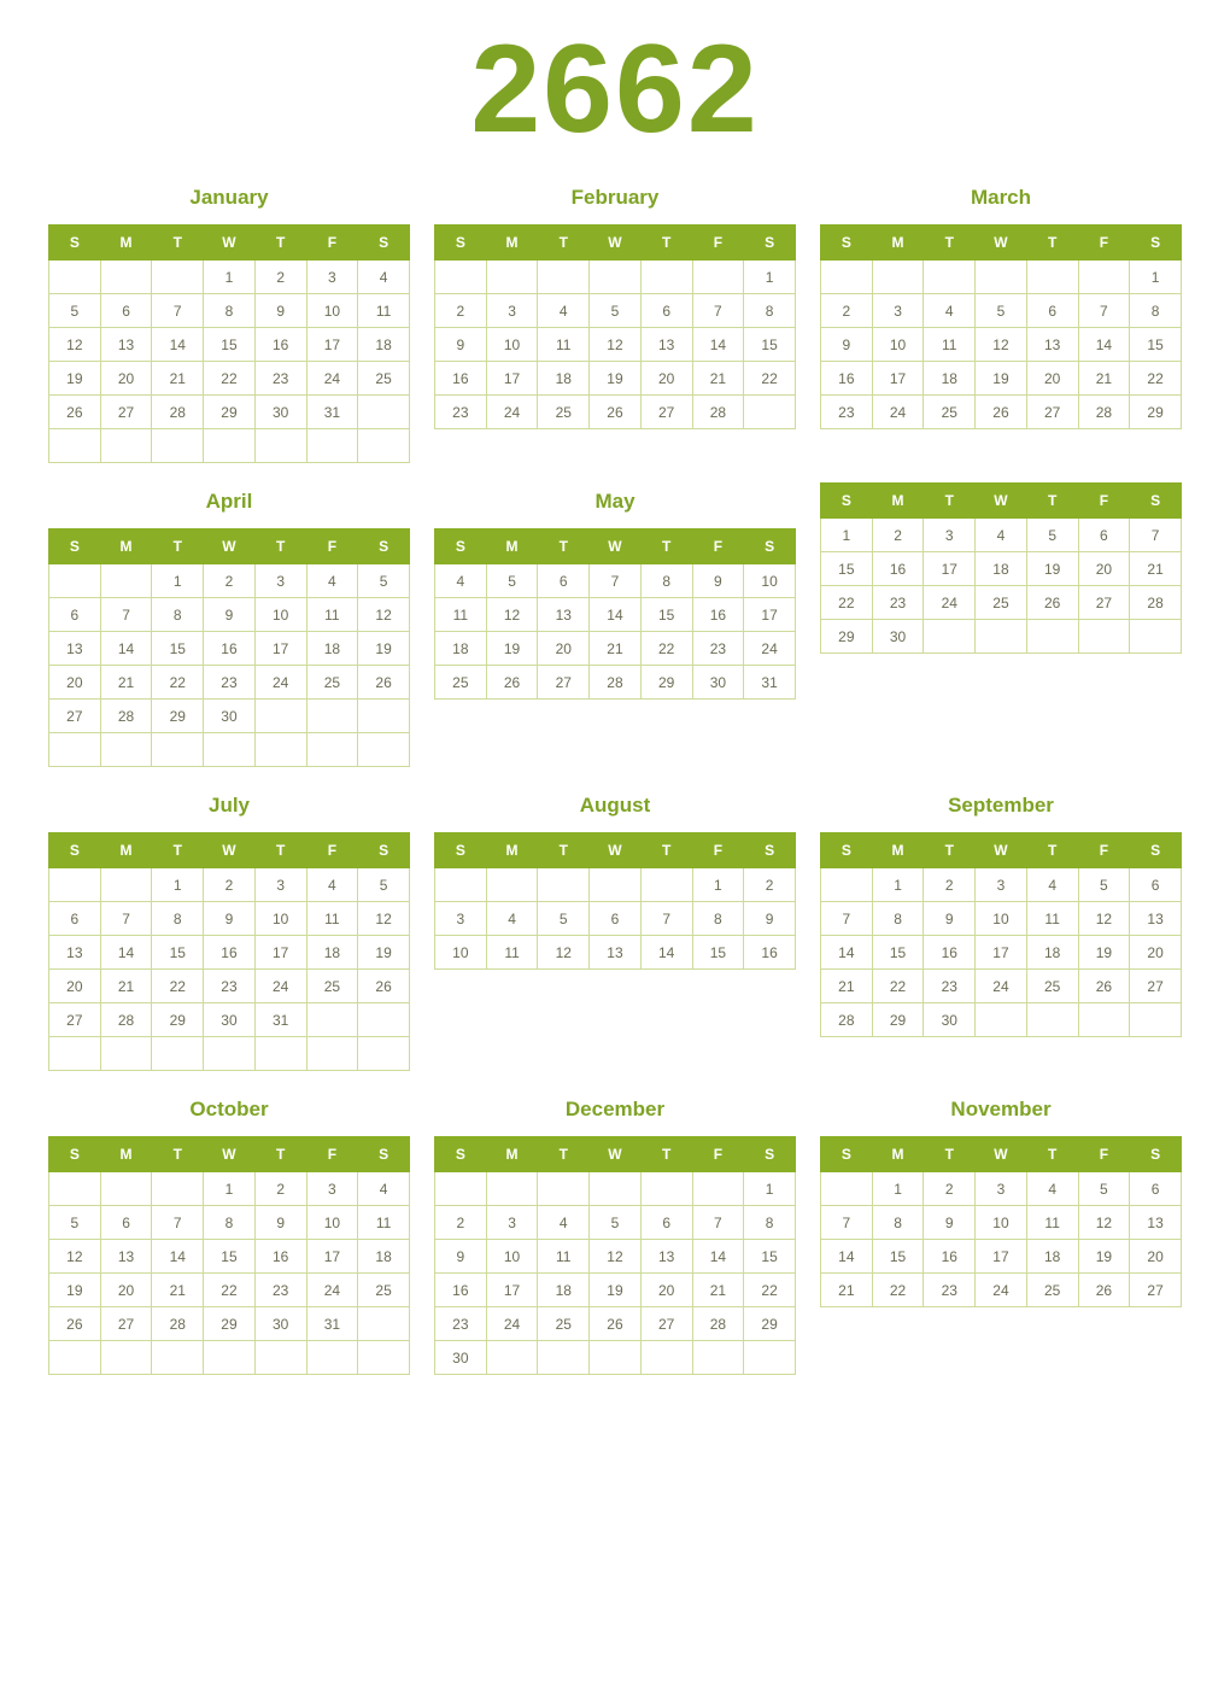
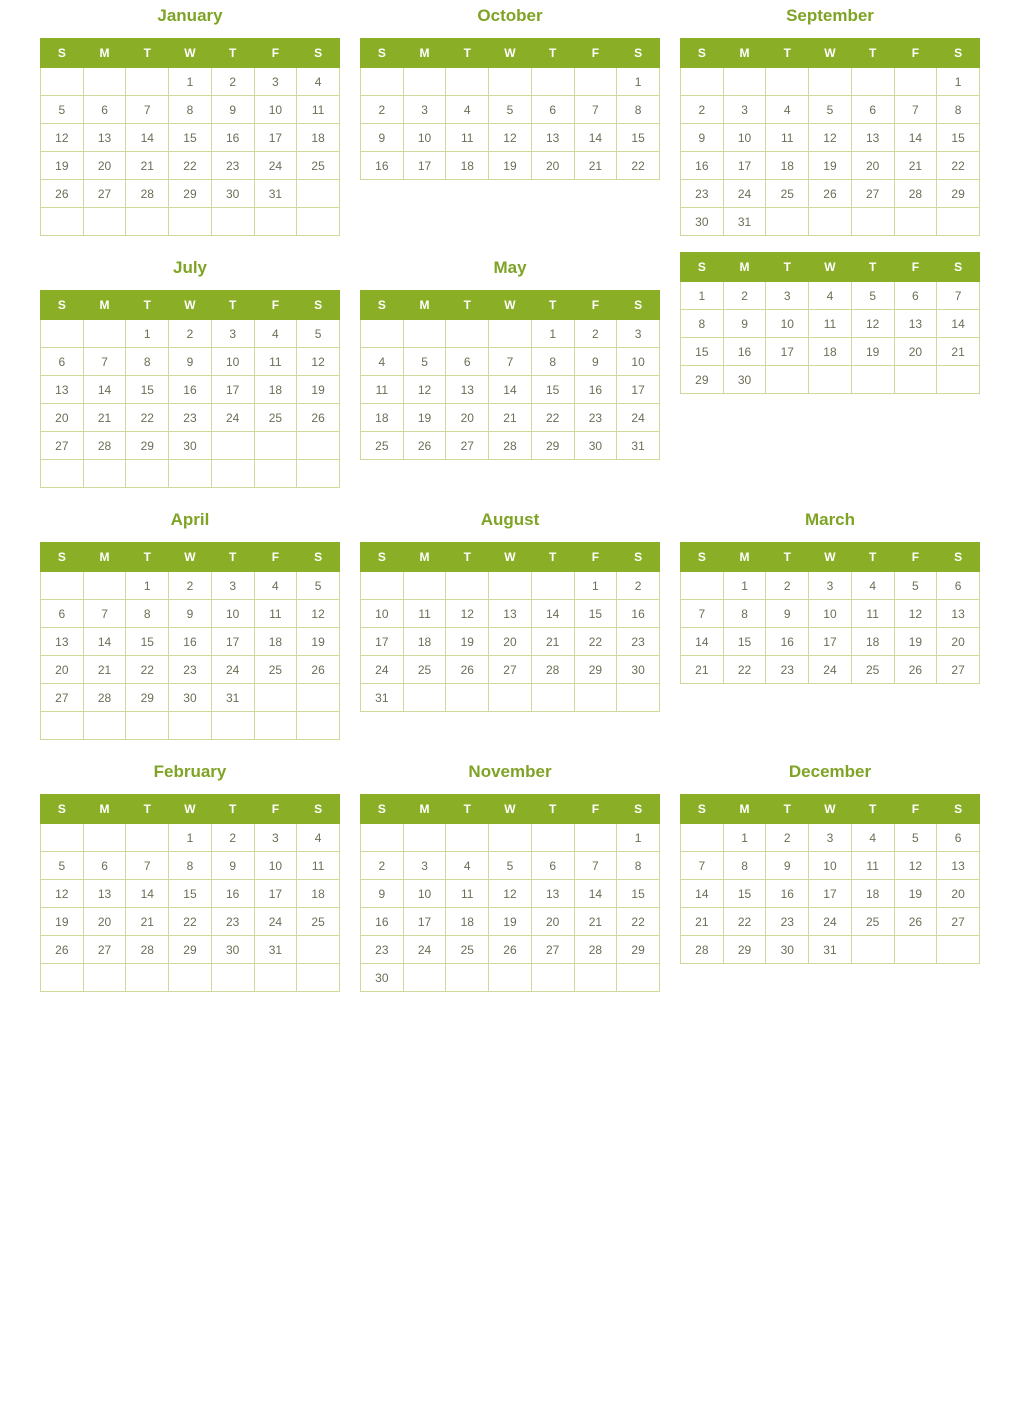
- 2662
  January
  S	M	T	W	T	F	S
  			1	2	3	4
  5	6	7	8	9	10	11
  12	13	14	15	16	17	18
  19	20	21	22	23	24	25
  26	27	28	29	30	31
- February
+ October
  S	M	T	W	T	F	S
  						1
  2	3	4	5	6	7	8
  9	10	11	12	13	14	15
  16	17	18	19	20	21	22
- 23	24	25	26	27	28
- March
+ September
  S	M	T	W	T	F	S
  						1
  2	3	4	5	6	7	8
  9	10	11	12	13	14	15
  16	17	18	19	20	21	22
  23	24	25	26	27	28	29
+ 30	31
- April
+ July
  S	M	T	W	T	F	S
  		1	2	3	4	5
  6	7	8	9	10	11	12
  13	14	15	16	17	18	19
  20	21	22	23	24	25	26
  27	28	29	30
  May
  S	M	T	W	T	F	S
+ 				1	2	3
  4	5	6	7	8	9	10
  11	12	13	14	15	16	17
  18	19	20	21	22	23	24
  25	26	27	28	29	30	31
  S	M	T	W	T	F	S
  1	2	3	4	5	6	7
+ 8	9	10	11	12	13	14
  15	16	17	18	19	20	21
- 22	23	24	25	26	27	28
  29	30
- July
+ April
  S	M	T	W	T	F	S
  		1	2	3	4	5
  6	7	8	9	10	11	12
  13	14	15	16	17	18	19
  20	21	22	23	24	25	26
  27	28	29	30	31
  August
  S	M	T	W	T	F	S
  					1	2
- 3	4	5	6	7	8	9
  10	11	12	13	14	15	16
+ 17	18	19	20	21	22	23
+ 24	25	26	27	28	29	30
+ 31
- September
+ March
  S	M	T	W	T	F	S
  	1	2	3	4	5	6
  7	8	9	10	11	12	13
  14	15	16	17	18	19	20
  21	22	23	24	25	26	27
- 28	29	30
- October
+ February
  S	M	T	W	T	F	S
  			1	2	3	4
  5	6	7	8	9	10	11
  12	13	14	15	16	17	18
  19	20	21	22	23	24	25
  26	27	28	29	30	31
- December
+ November
  S	M	T	W	T	F	S
  						1
  2	3	4	5	6	7	8
  9	10	11	12	13	14	15
  16	17	18	19	20	21	22
  23	24	25	26	27	28	29
  30
- November
+ December
  S	M	T	W	T	F	S
  	1	2	3	4	5	6
  7	8	9	10	11	12	13
  14	15	16	17	18	19	20
  21	22	23	24	25	26	27
+ 28	29	30	31
